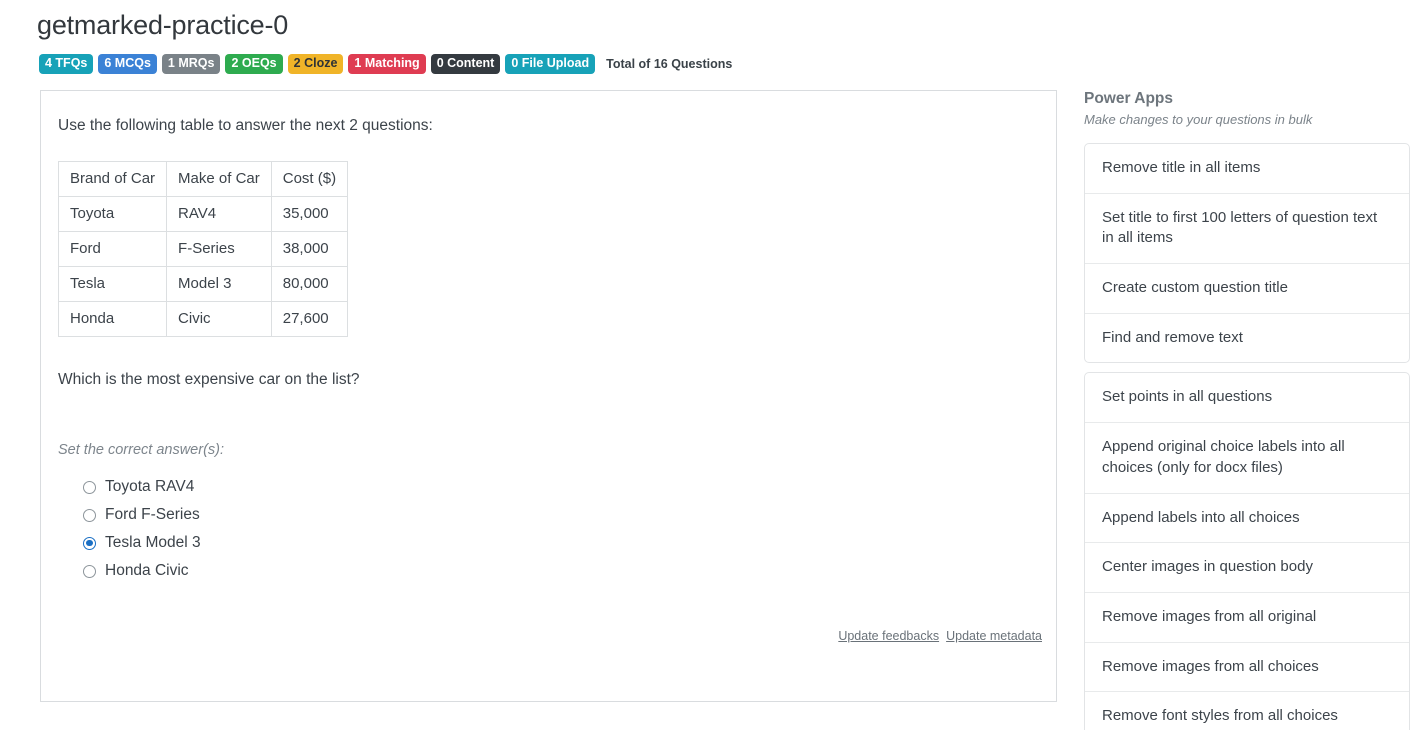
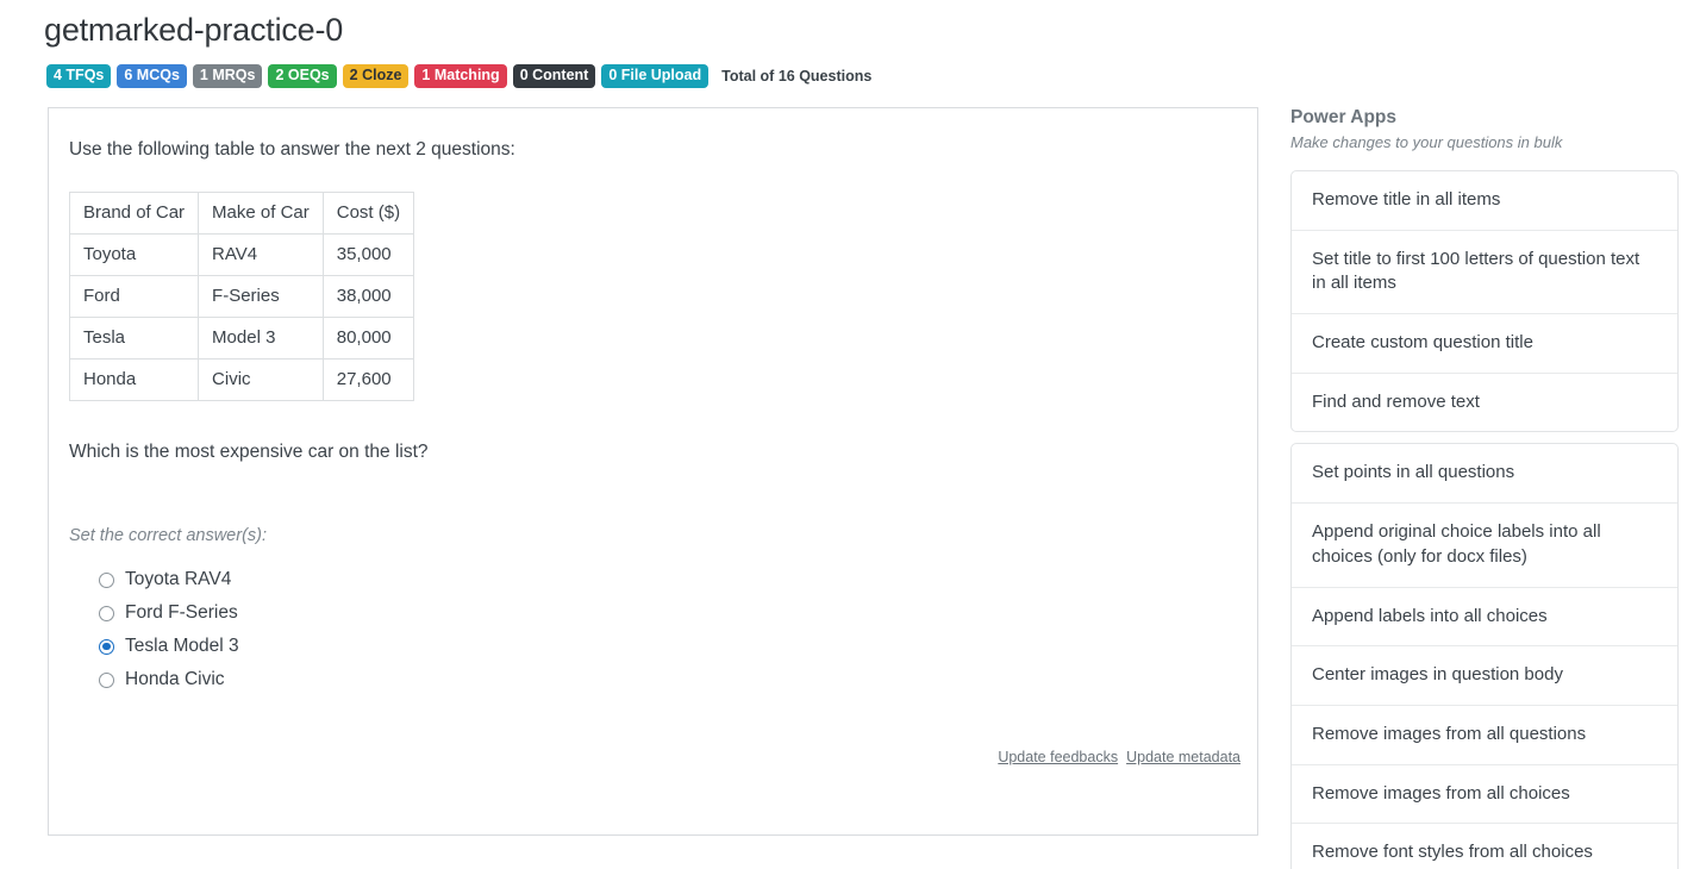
  getmarked-practice-0
  4 TFQs
  6 MCQs
  1 MRQs
  2 OEQs
  2 Cloze
  1 Matching
  0 Content
  0 File Upload
  Total of 16 Questions
  Use the following table to answer the next 2 questions:
  Brand of Car	Make of Car	Cost ($)
  Toyota	RAV4	35,000
  Ford	F-Series	38,000
  Tesla	Model 3	80,000
  Honda	Civic	27,600
  Which is the most expensive car on the list?
  Set the correct answer(s):
  Toyota RAV4
  Ford F-Series
  Tesla Model 3
  Honda Civic
  Update feedbacks
  Update metadata
  Power Apps
  Make changes to your questions in bulk
  Remove title in all items
  Set title to first 100 letters of question text in all items
  Create custom question title
  Find and remove text
  Set points in all questions
  Append original choice labels into all choices (only for docx files)
  Append labels into all choices
  Center images in question body
- Remove images from all original
+ Remove images from all questions
  Remove images from all choices
  Remove font styles from all choices
